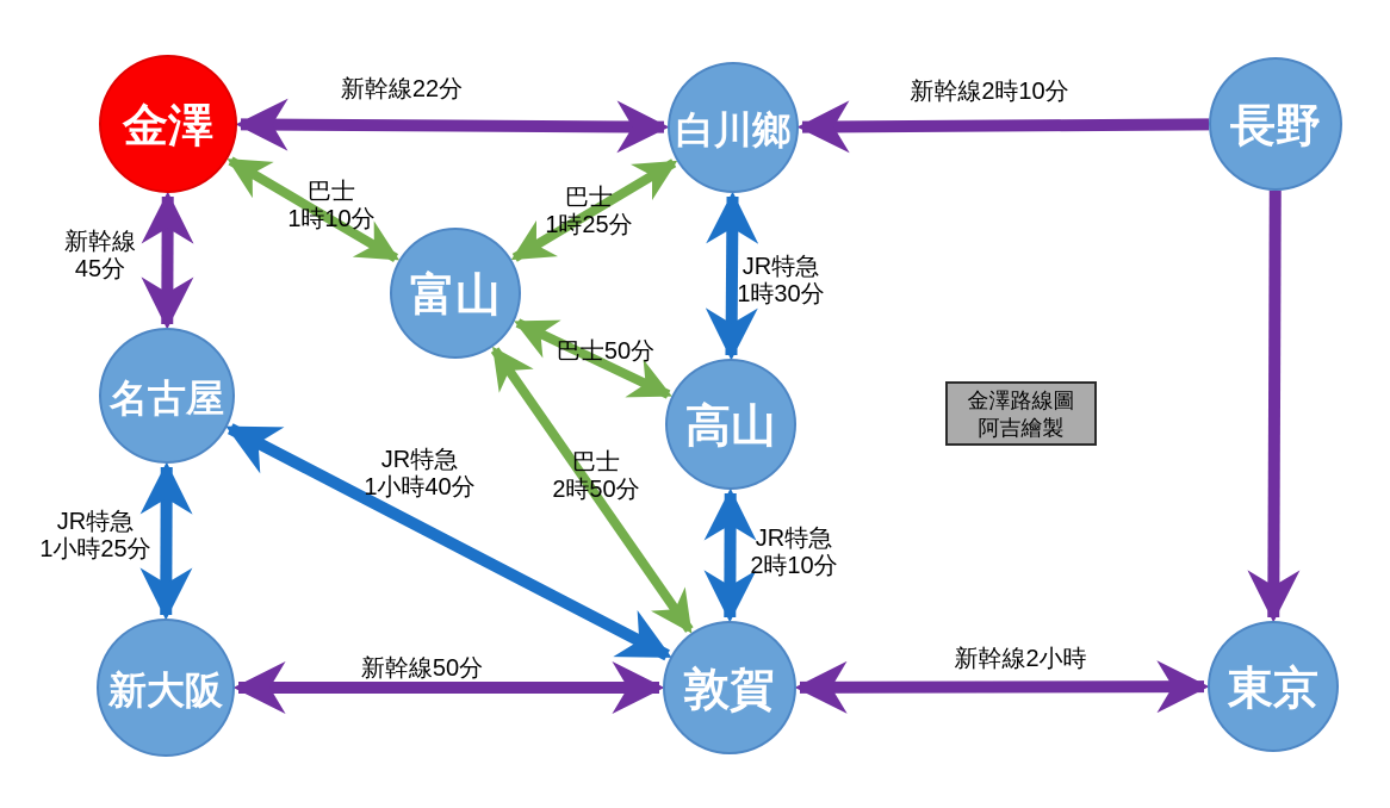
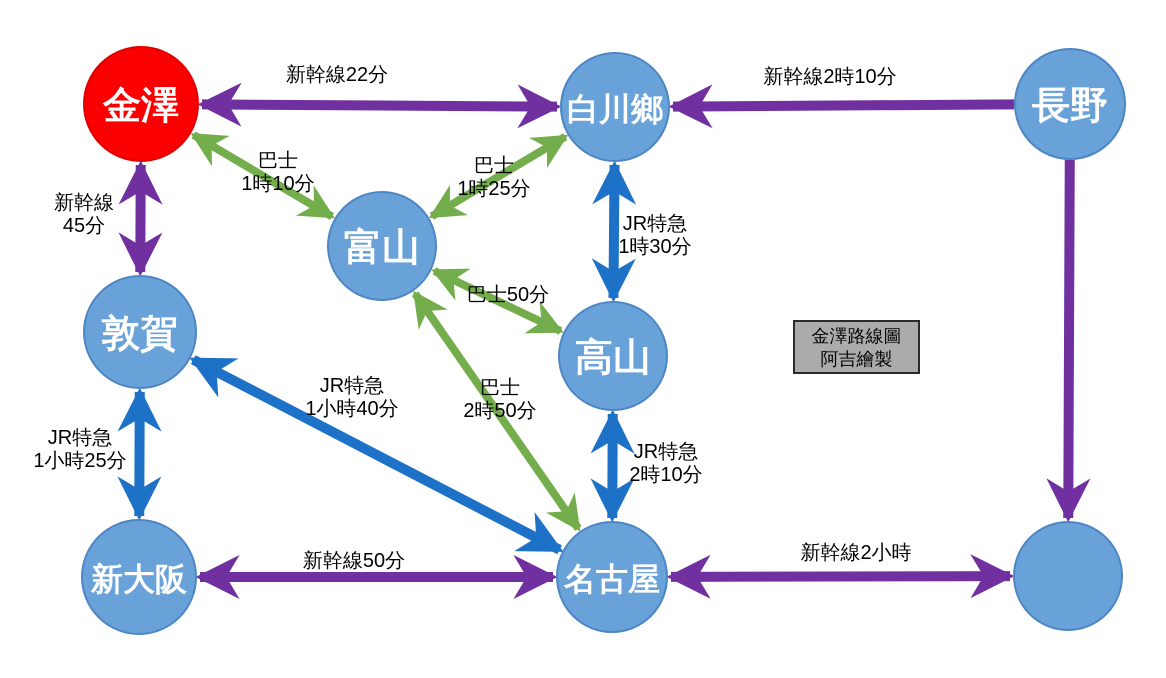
  新幹線22分
  新幹線2時10分
  新幹線
  45分
  巴士
  1時10分
  巴士
  1時25分
  JR特急
  1時30分
  巴士50分
  巴士
  2時50分
  JR特急
  1小時40分
  JR特急
  1小時25分
  JR特急
  2時10分
  新幹線50分
  新幹線2小時
  金澤路線圖
  阿吉繪製
  金澤
  白川鄉
  長野
  富山
- 名古屋
+ 敦賀
  高山
  新大阪
- 敦賀
+ 名古屋
- 東京
